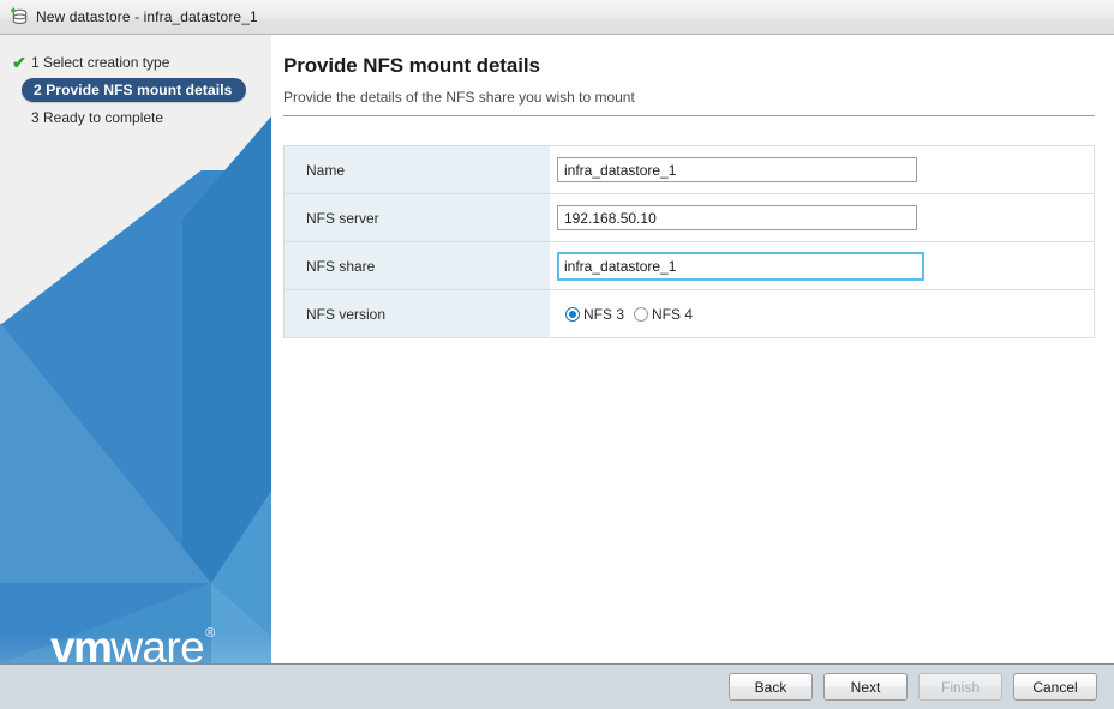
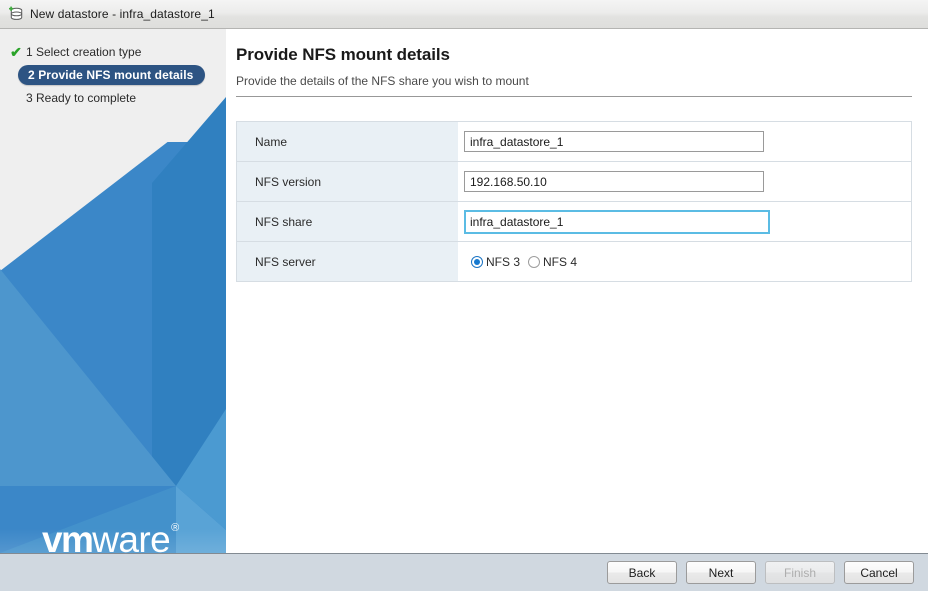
  New datastore - infra_datastore_1
  ✔
  1 Select creation type
  2 Provide NFS mount details
  3 Ready to complete
  vm
  ware
  ®
  Provide NFS mount details
  Provide the details of the NFS share you wish to mount
  Name
  infra_datastore_1
- NFS server
+ NFS version
  192.168.50.10
  NFS share
  infra_datastore_1
- NFS version
+ NFS server
  NFS 3
  NFS 4
  Back
  Next
  Finish
  Cancel
